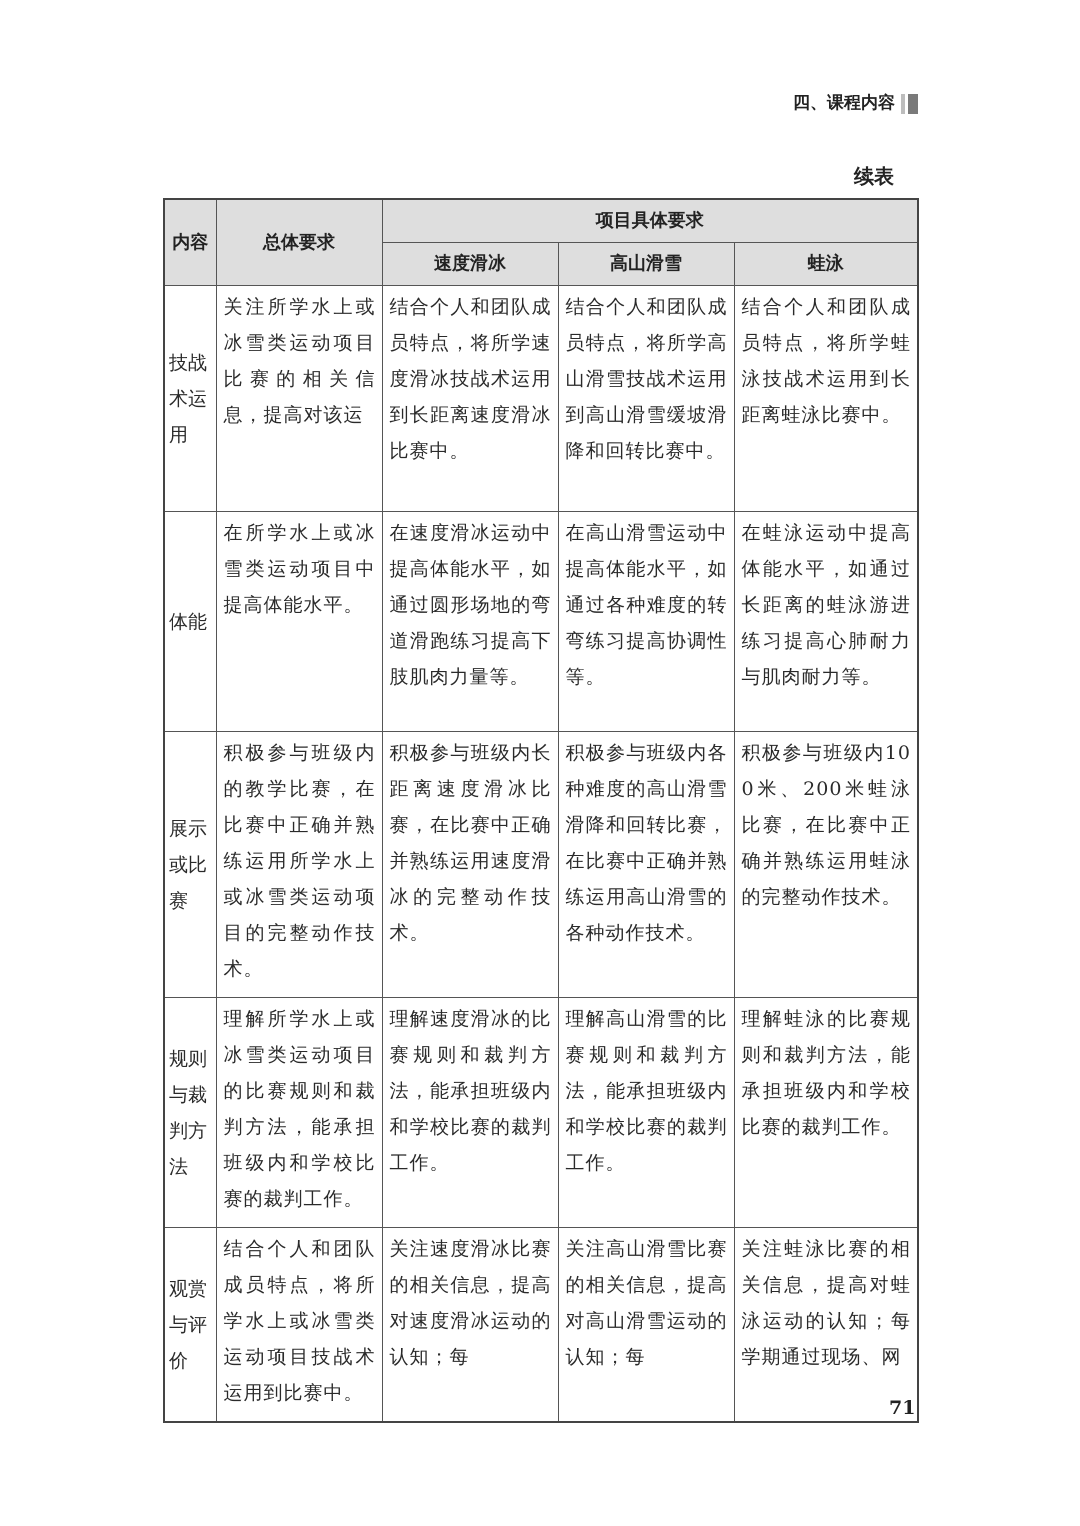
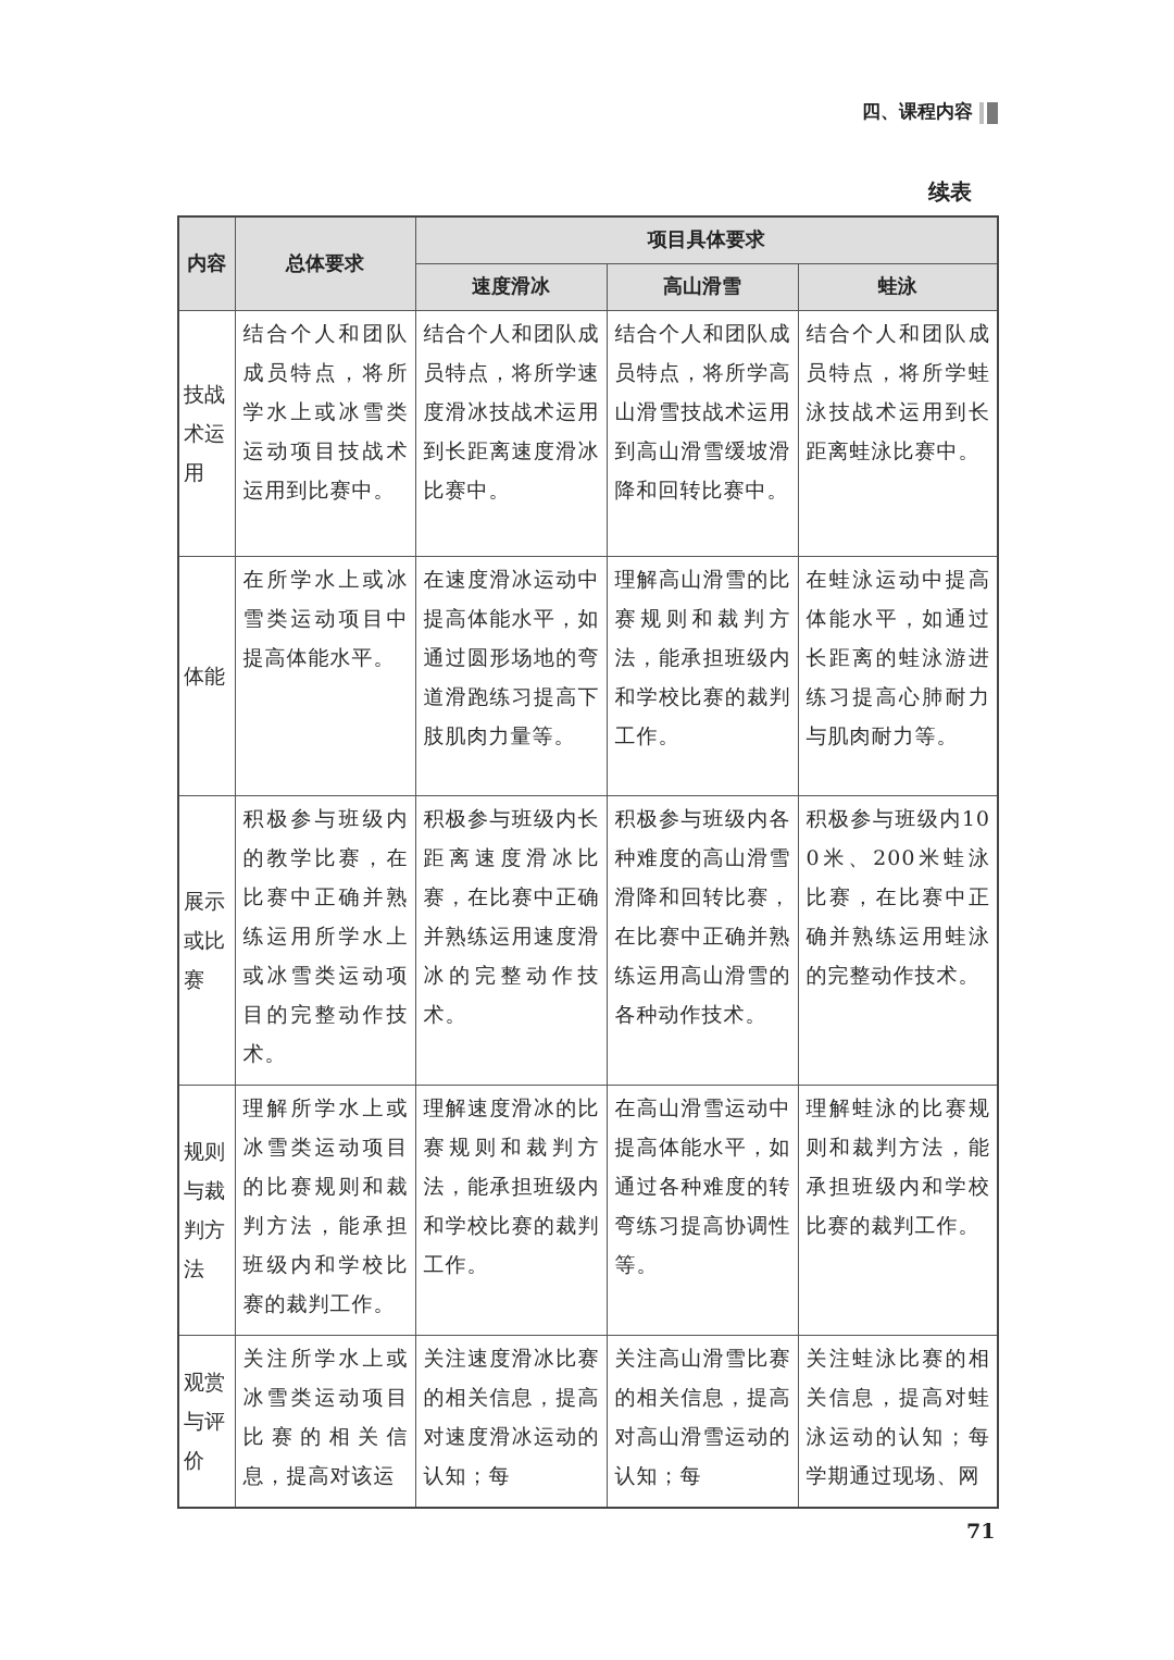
  四、课程内容
  续表
  内容	总体要求	项目具体要求
  速度滑冰	高山滑雪	蛙泳
- 技战术运用	关注所学水上或冰雪类运动项目比赛的相关信息，提高对该运	结合个人和团队成员特点，将所学速度滑冰技战术运用到长距离速度滑冰比赛中。	结合个人和团队成员特点，将所学高山滑雪技战术运用到高山滑雪缓坡滑降和回转比赛中。	结合个人和团队成员特点，将所学蛙泳技战术运用到长距离蛙泳比赛中。
+ 技战术运用	结合个人和团队成员特点，将所学水上或冰雪类运动项目技战术运用到比赛中。	结合个人和团队成员特点，将所学速度滑冰技战术运用到长距离速度滑冰比赛中。	结合个人和团队成员特点，将所学高山滑雪技战术运用到高山滑雪缓坡滑降和回转比赛中。	结合个人和团队成员特点，将所学蛙泳技战术运用到长距离蛙泳比赛中。
- 体能	在所学水上或冰雪类运动项目中提高体能水平。	在速度滑冰运动中提高体能水平，如通过圆形场地的弯道滑跑练习提高下肢肌肉力量等。	在高山滑雪运动中提高体能水平，如通过各种难度的转弯练习提高协调性等。	在蛙泳运动中提高体能水平，如通过长距离的蛙泳游进练习提高心肺耐力与肌肉耐力等。
+ 体能	在所学水上或冰雪类运动项目中提高体能水平。	在速度滑冰运动中提高体能水平，如通过圆形场地的弯道滑跑练习提高下肢肌肉力量等。	理解高山滑雪的比赛规则和裁判方法，能承担班级内和学校比赛的裁判工作。	在蛙泳运动中提高体能水平，如通过长距离的蛙泳游进练习提高心肺耐力与肌肉耐力等。
  展示或比赛	积极参与班级内的教学比赛，在比赛中正确并熟练运用所学水上或冰雪类运动项目的完整动作技术。	积极参与班级内长距离速度滑冰比赛，在比赛中正确并熟练运用速度滑冰的完整动作技术。	积极参与班级内各种难度的高山滑雪滑降和回转比赛，在比赛中正确并熟练运用高山滑雪的各种动作技术。	积极参与班级内100米、200米蛙泳比赛，在比赛中正确并熟练运用蛙泳的完整动作技术。
- 规则与裁判方法	理解所学水上或冰雪类运动项目的比赛规则和裁判方法，能承担班级内和学校比赛的裁判工作。	理解速度滑冰的比赛规则和裁判方法，能承担班级内和学校比赛的裁判工作。	理解高山滑雪的比赛规则和裁判方法，能承担班级内和学校比赛的裁判工作。	理解蛙泳的比赛规则和裁判方法，能承担班级内和学校比赛的裁判工作。
+ 规则与裁判方法	理解所学水上或冰雪类运动项目的比赛规则和裁判方法，能承担班级内和学校比赛的裁判工作。	理解速度滑冰的比赛规则和裁判方法，能承担班级内和学校比赛的裁判工作。	在高山滑雪运动中提高体能水平，如通过各种难度的转弯练习提高协调性等。	理解蛙泳的比赛规则和裁判方法，能承担班级内和学校比赛的裁判工作。
- 观赏与评价	结合个人和团队成员特点，将所学水上或冰雪类运动项目技战术运用到比赛中。	关注速度滑冰比赛的相关信息，提高对速度滑冰运动的认知；每	关注高山滑雪比赛的相关信息，提高对高山滑雪运动的认知；每	关注蛙泳比赛的相关信息，提高对蛙泳运动的认知；每学期通过现场、网
+ 观赏与评价	关注所学水上或冰雪类运动项目比赛的相关信息，提高对该运	关注速度滑冰比赛的相关信息，提高对速度滑冰运动的认知；每	关注高山滑雪比赛的相关信息，提高对高山滑雪运动的认知；每	关注蛙泳比赛的相关信息，提高对蛙泳运动的认知；每学期通过现场、网
  71
